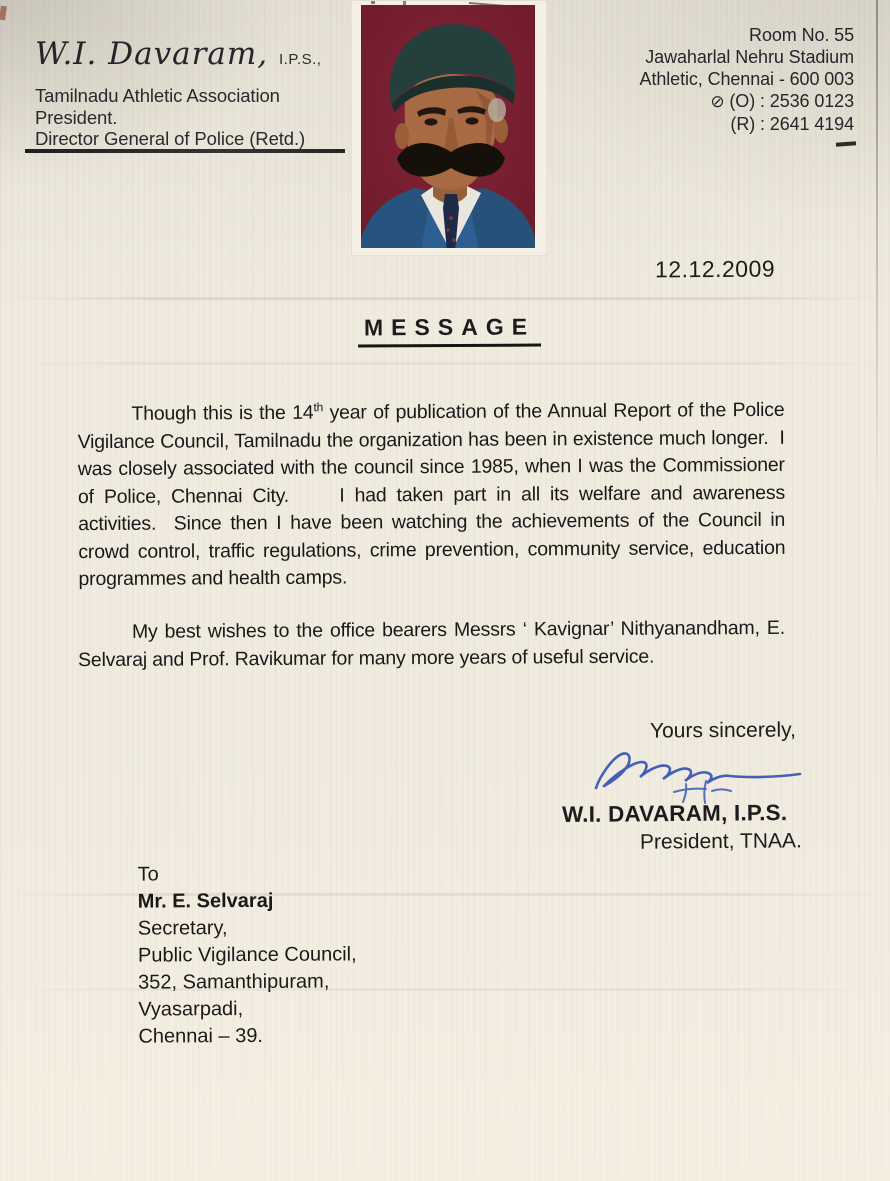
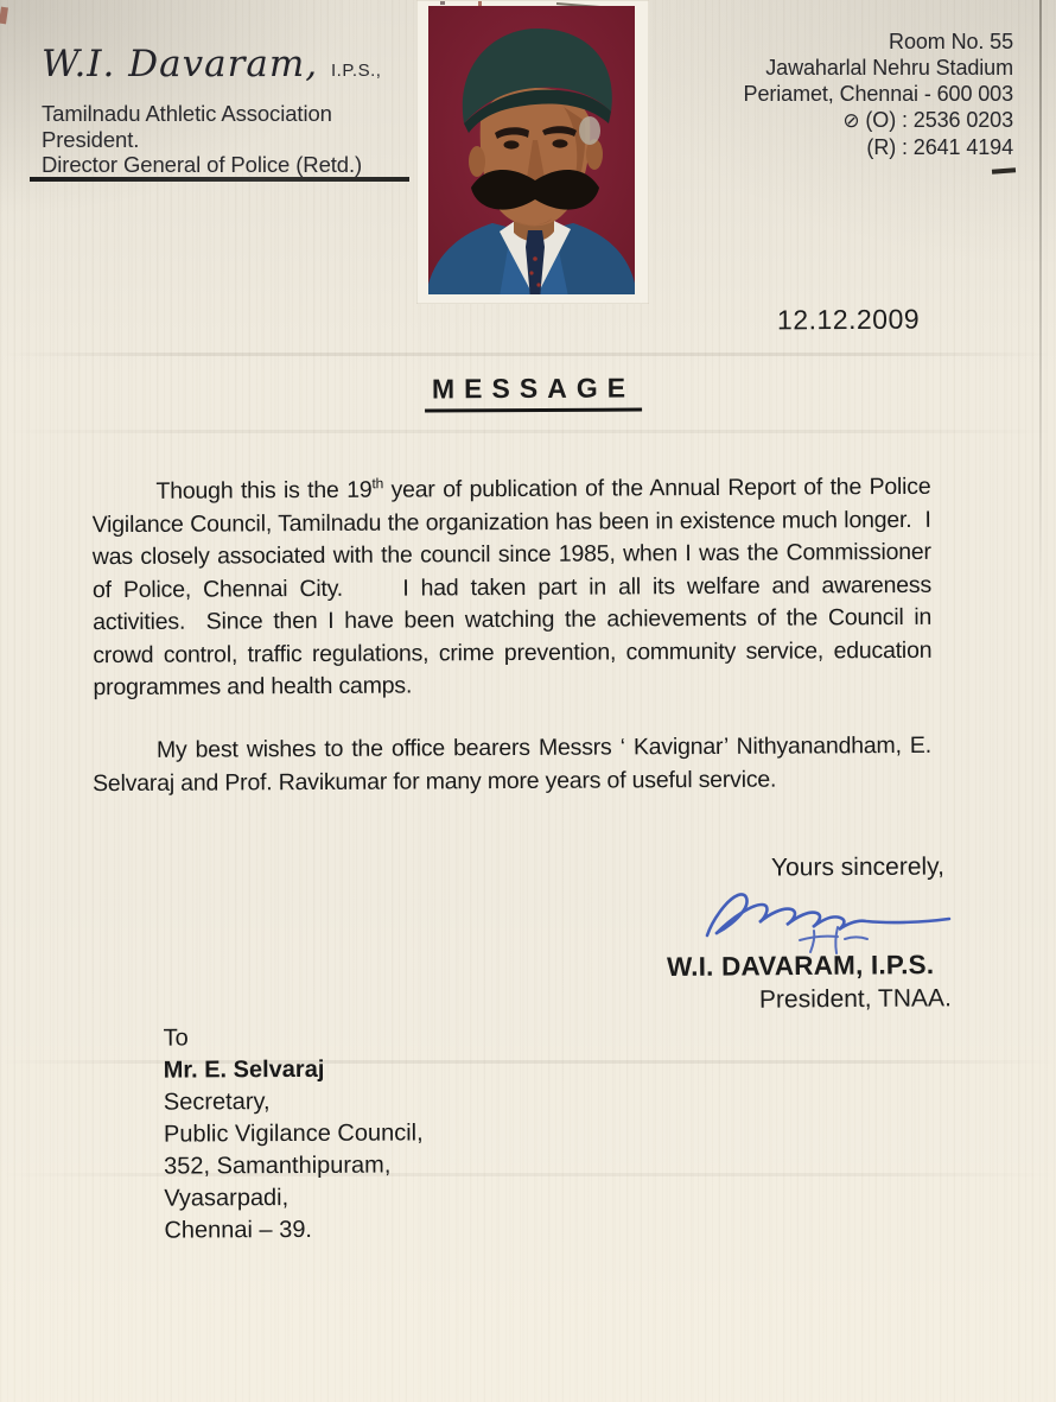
  W.I. Davaram, I.P.S.,
  Tamilnadu Athletic Association
  President.
  Director General of Police (Retd.)
  Room No. 55
  Jawaharlal Nehru Stadium
- Athletic, Chennai - 600 003
+ Periamet, Chennai - 600 003
- ⊘ (O) : 2536 0123
+ ⊘ (O) : 2536 0203
  (R) : 2641 4194
  12.12.2009
  MESSAGE
- Though this is the 14th year of publication of the Annual Report of the Police Vigilance Council, Tamilnadu the organization has been in existence much longer. I was closely associated with the council since 1985, when I was the Commissioner of Police, Chennai City. I had taken part in all its welfare and awareness activities. Since then I have been watching the achievements of the Council in crowd control, traffic regulations, crime prevention, community service, education programmes and health camps.
+ Though this is the 19th year of publication of the Annual Report of the Police Vigilance Council, Tamilnadu the organization has been in existence much longer. I was closely associated with the council since 1985, when I was the Commissioner of Police, Chennai City. I had taken part in all its welfare and awareness activities. Since then I have been watching the achievements of the Council in crowd control, traffic regulations, crime prevention, community service, education programmes and health camps.
  My best wishes to the office bearers Messrs ‘ Kavignar’ Nithyanandham, E. Selvaraj and Prof. Ravikumar for many more years of useful service.
  Yours sincerely,
  W.I. DAVARAM, I.P.S.
  President, TNAA.
  To
  Mr. E. Selvaraj
  Secretary,
  Public Vigilance Council,
  352, Samanthipuram,
  Vyasarpadi,
  Chennai – 39.
